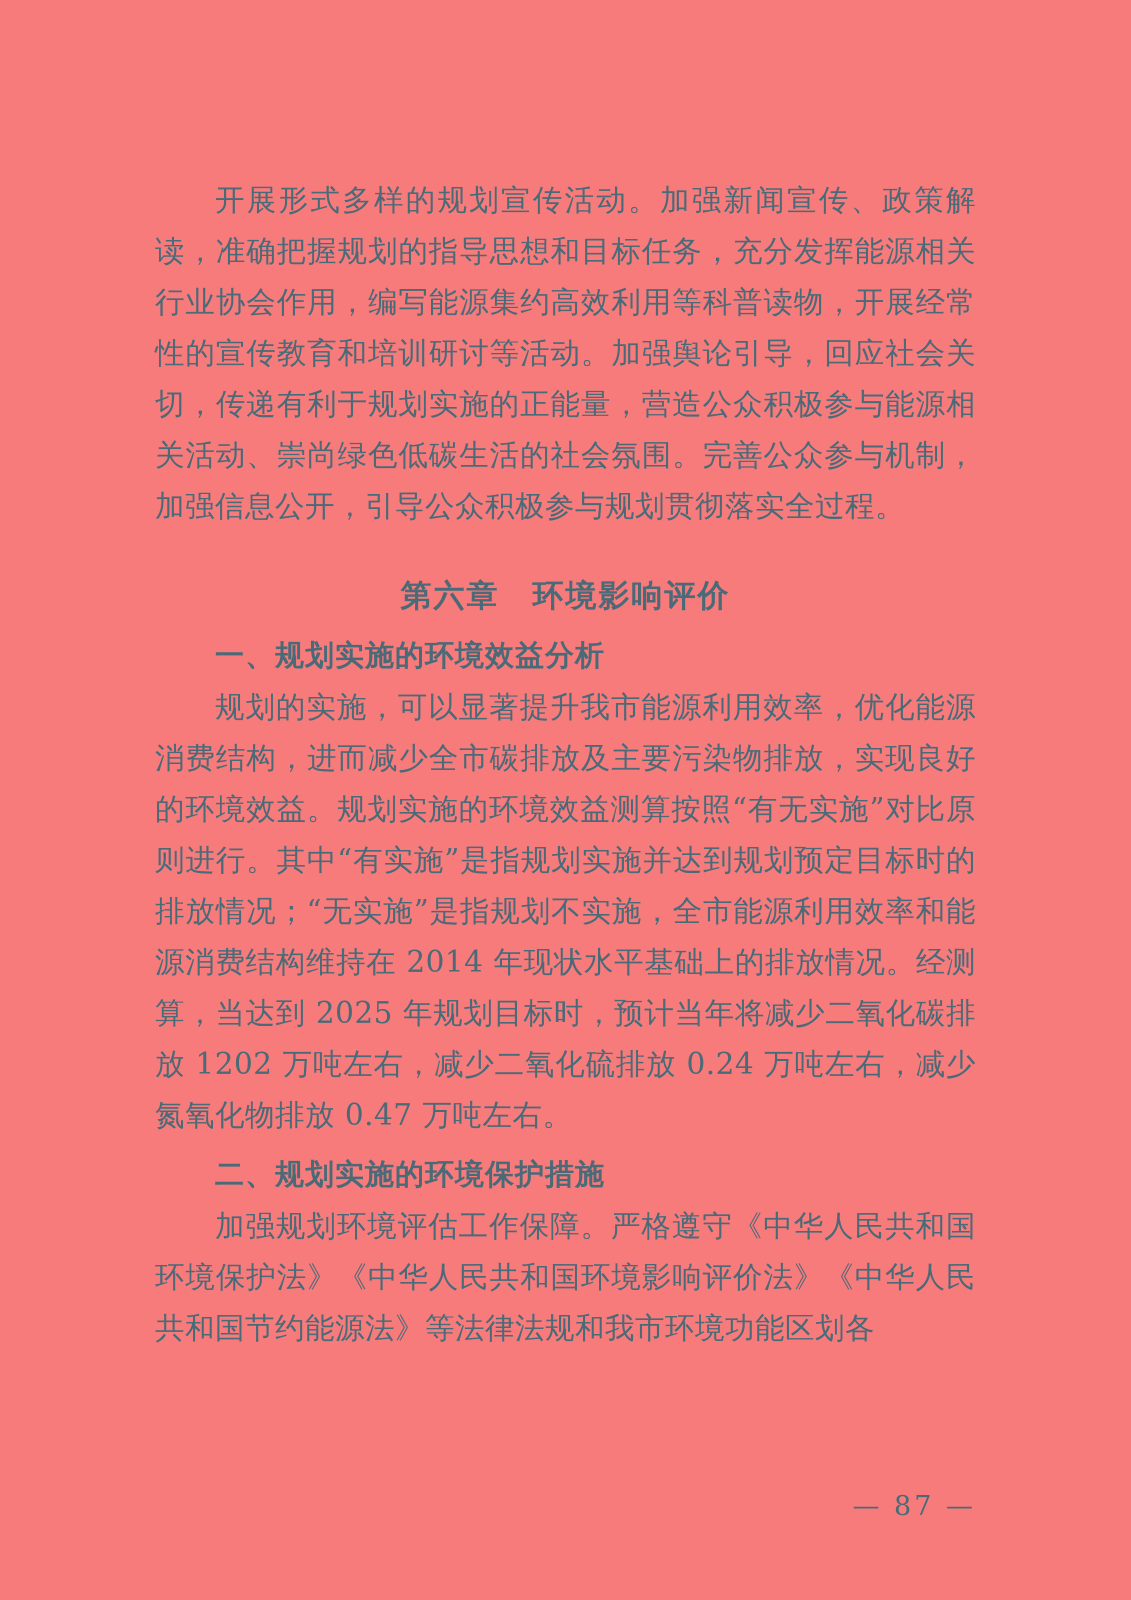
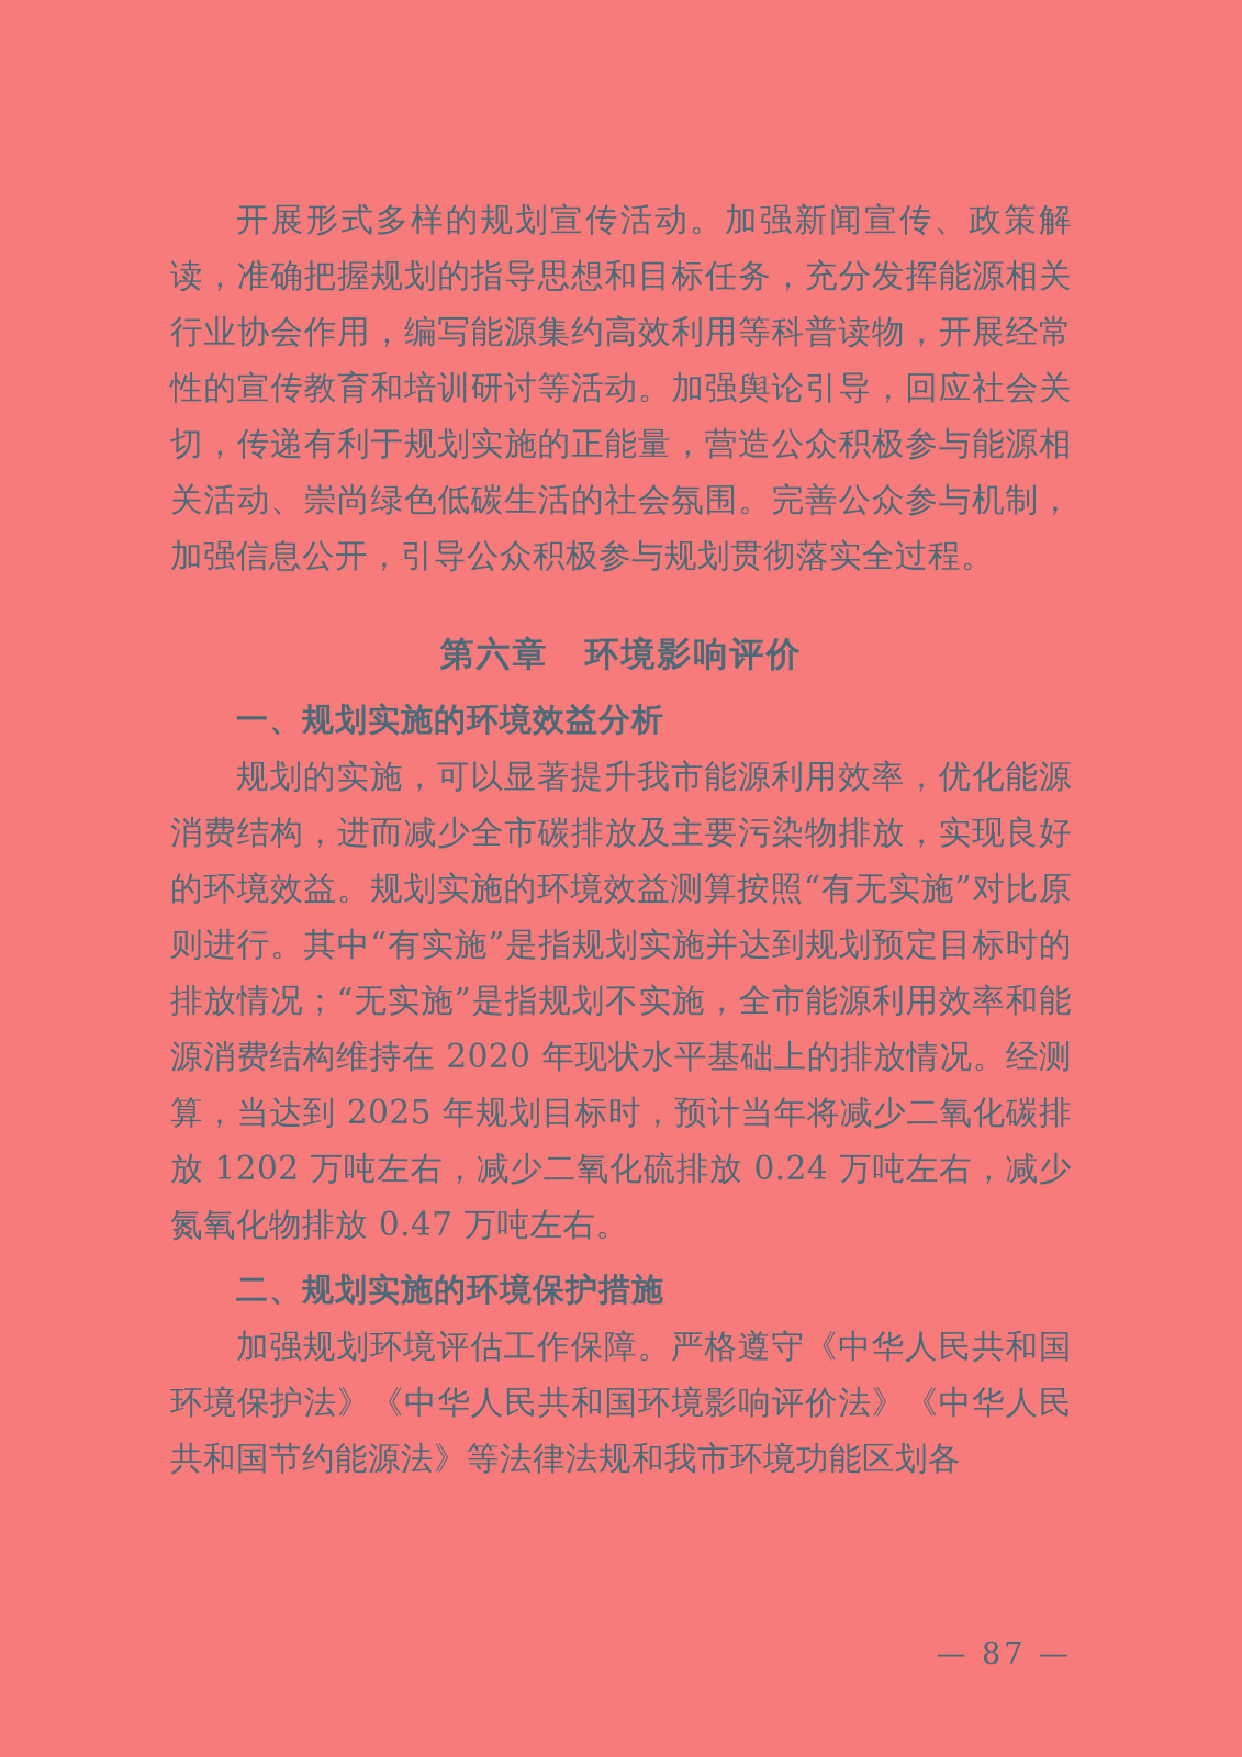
  开展形式多样的规划宣传活动。加强新闻宣传、政策解读，准确把握规划的指导思想和目标任务，充分发挥能源相关行业协会作用，编写能源集约高效利用等科普读物，开展经常性的宣传教育和培训研讨等活动。加强舆论引导，回应社会关切，传递有利于规划实施的正能量，营造公众积极参与能源相关活动、崇尚绿色低碳生活的社会氛围。完善公众参与机制，加强信息公开，引导公众积极参与规划贯彻落实全过程。
  第六章 环境影响评价
  一、规划实施的环境效益分析
- 规划的实施，可以显著提升我市能源利用效率，优化能源消费结构，进而减少全市碳排放及主要污染物排放，实现良好的环境效益。规划实施的环境效益测算按照“有无实施”对比原则进行。其中“有实施”是指规划实施并达到规划预定目标时的排放情况；“无实施”是指规划不实施，全市能源利用效率和能源消费结构维持在 2014 年现状水平基础上的排放情况。经测算，当达到 2025 年规划目标时，预计当年将减少二氧化碳排放 1202 万吨左右，减少二氧化硫排放 0.24 万吨左右，减少氮氧化物排放 0.47 万吨左右。
+ 规划的实施，可以显著提升我市能源利用效率，优化能源消费结构，进而减少全市碳排放及主要污染物排放，实现良好的环境效益。规划实施的环境效益测算按照“有无实施”对比原则进行。其中“有实施”是指规划实施并达到规划预定目标时的排放情况；“无实施”是指规划不实施，全市能源利用效率和能源消费结构维持在 2020 年现状水平基础上的排放情况。经测算，当达到 2025 年规划目标时，预计当年将减少二氧化碳排放 1202 万吨左右，减少二氧化硫排放 0.24 万吨左右，减少氮氧化物排放 0.47 万吨左右。
  二、规划实施的环境保护措施
  加强规划环境评估工作保障。严格遵守《中华人民共和国环境保护法》《中华人民共和国环境影响评价法》《中华人民共和国节约能源法》等法律法规和我市环境功能区划各
  — 87 —
